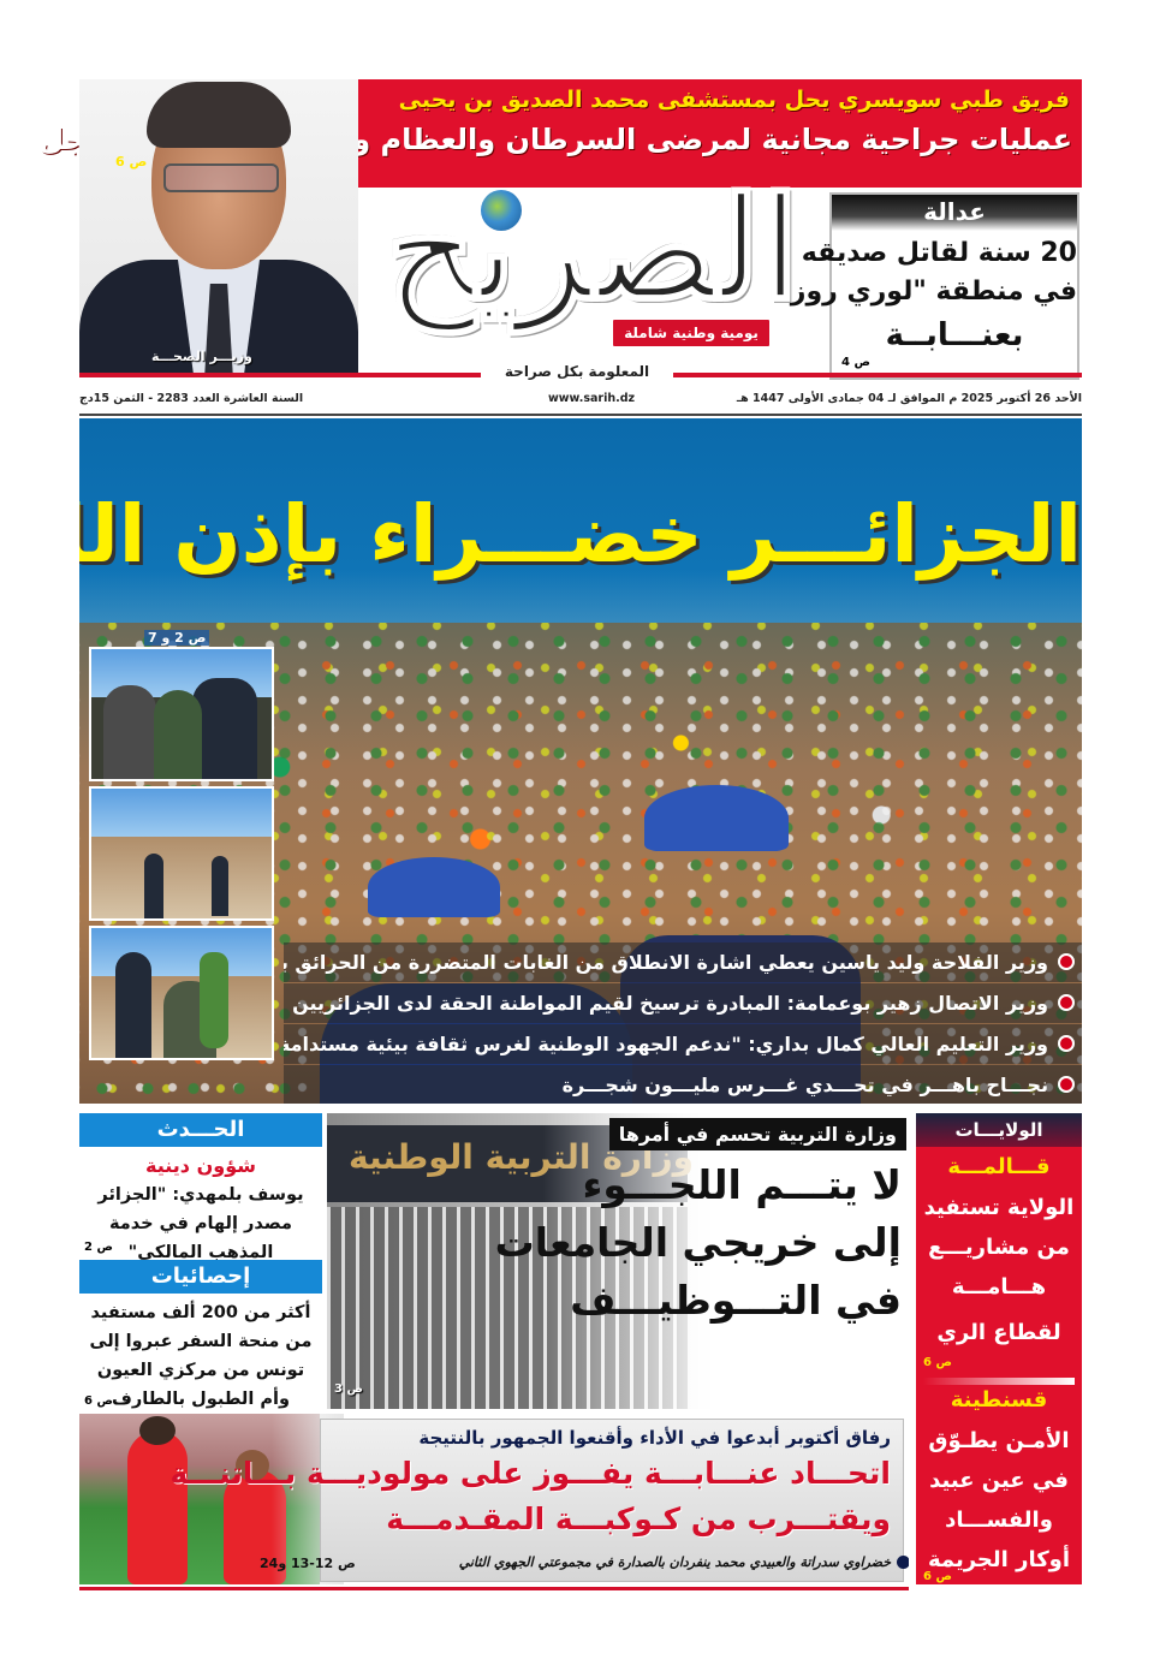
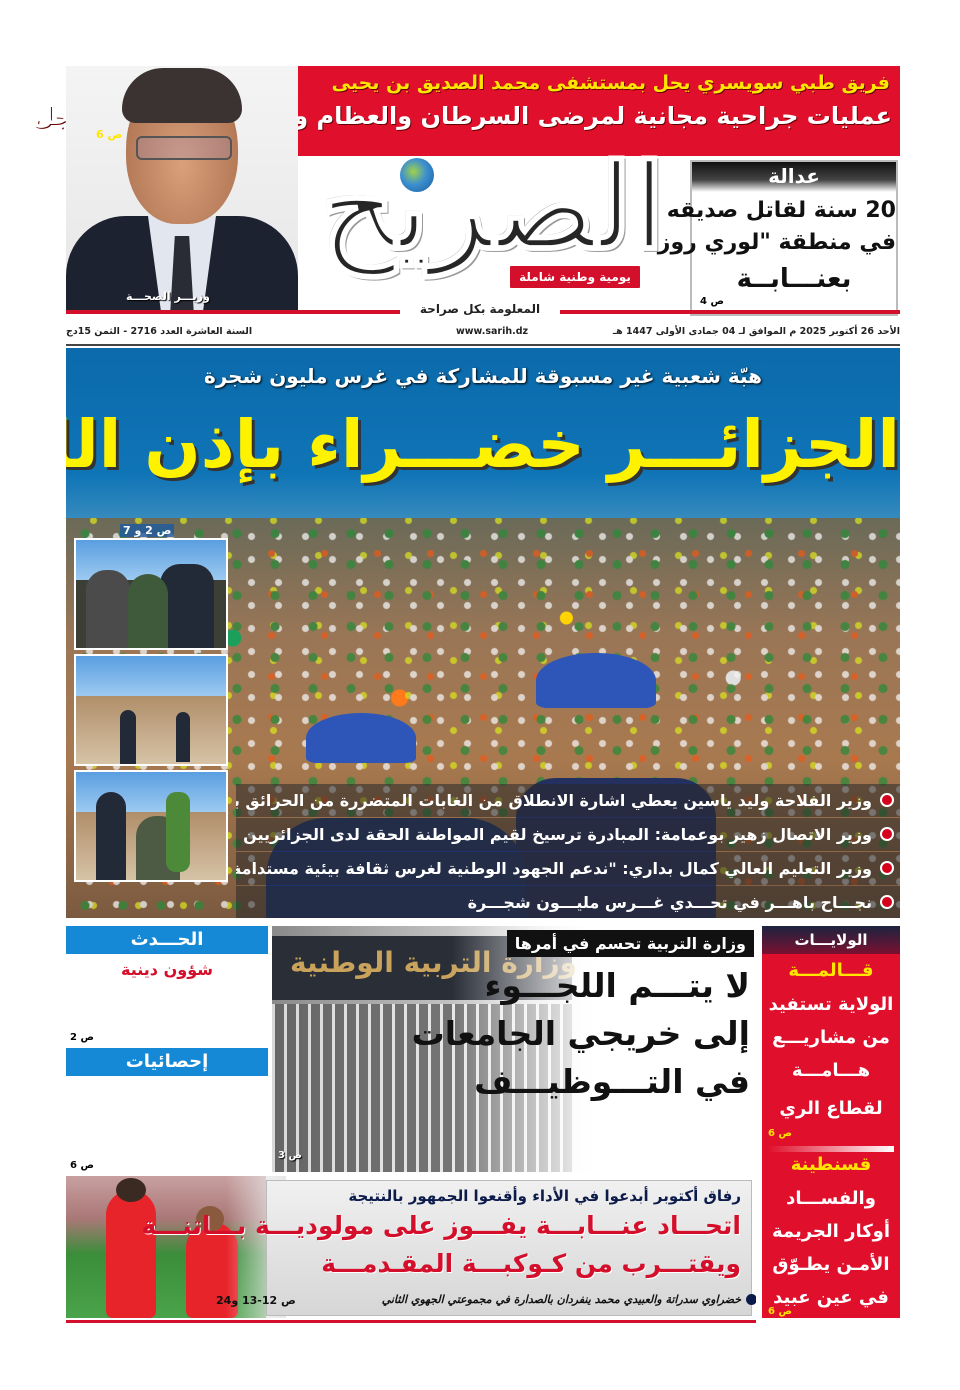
  فريق طبي سويسري يحل بمستشفى محمد الصديق بن يحيى
  عمليات جراحية مجانية لمرضى السرطان والعظام وجل
  وزيـــر الصحـــة
  ص 6
  عدالة
  20 سنة لقاتل صديقه
  في منطقة "لوري روز"
  بعنـــابــة
  ص 4
  الصريح
  يومية وطنية شاملة
  المعلومة بكل صراحة
  الأحد 26 أكتوبر 2025 م الموافق لـ 04 جمادى الأولى 1447 هـ
  www.sarih.dz
- السنة العاشرة العدد 2283 - الثمن 15دج
+ السنة العاشرة العدد 2716 - الثمن 15دج
+ هبّة شعبية غير مسبوقة للمشاركة في غرس مليون شجرة
  الجزائـــر خضـــراء بإذن ال
  ص 2 و 7
  وزير الفلاحة وليد ياسين يعطي اشارة الانطلاق من الغابات المتضررة من الحرائق ب
  وزير الاتصال زهير بوعمامة: المبادرة ترسيخ لقيم المواطنة الحقة لدى الجزائريين
  وزير التعليم العالي كمال بداري: "ندعم الجهود الوطنية لغرس ثقافة بيئية مستدامة
  نجـــاح باهـــر في تحـــدي غـــرس مليـــون شجـــرة
  الحـــدث
  شؤون دينية
- يوسف بلمهدي: "الجزائر مصدر إلهام في خدمة المذهب المالكي"
  ص 2
  إحصائيات
- أكثر من 200 ألف مستفيد من منحة السفر عبروا إلى تونس من مركزي العيون وأم الطبول بالطارف
  ص 6
  وزارة التربية تحسم في أمرها
  لا يتـــم اللجـــوء
  إلى خريجي الجامعات
  في التـــوظيـــف
  ص 3
  الولايـــات
  قـــالمـــة
  الولاية تستفيد
  من مشاريـــع
  هـــامـــة
  لقطاع الري
  ص 6
  قسنطينة
- الأمـن يطـوّق
+ والفســـاد
- في عين عبيد
+ أوكار الجريمة
- والفســـاد
+ الأمـن يطـوّق
- أوكار الجريمة
+ في عين عبيد
  ص 6
  رفاق أكتوبر أبدعوا في الأداء وأقنعوا الجمهور بالنتيجة
  اتحـــاد عنـــابـــة يفـــوز على مولوديـــة بـــاتنـــة
  ويقتـــرب من كـوكبـــة المقـدمـــة
  خضراوي سدراتة والعبيدي محمد ينفردان بالصدارة في مجموعتي الجهوي الثاني
  ص 12-13 و24
